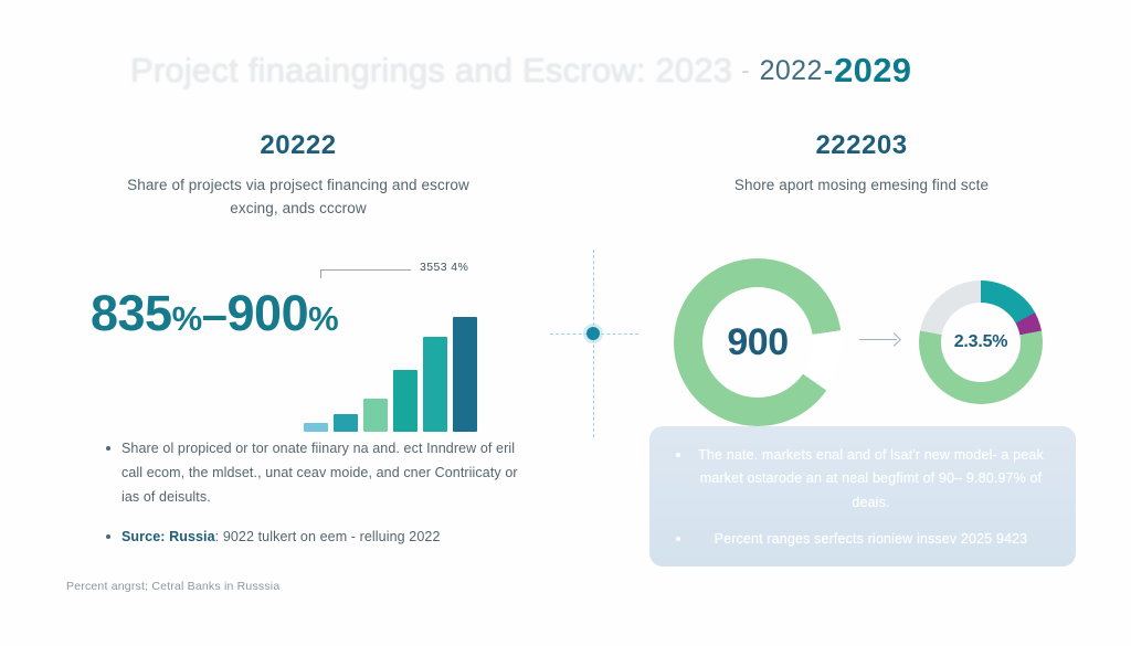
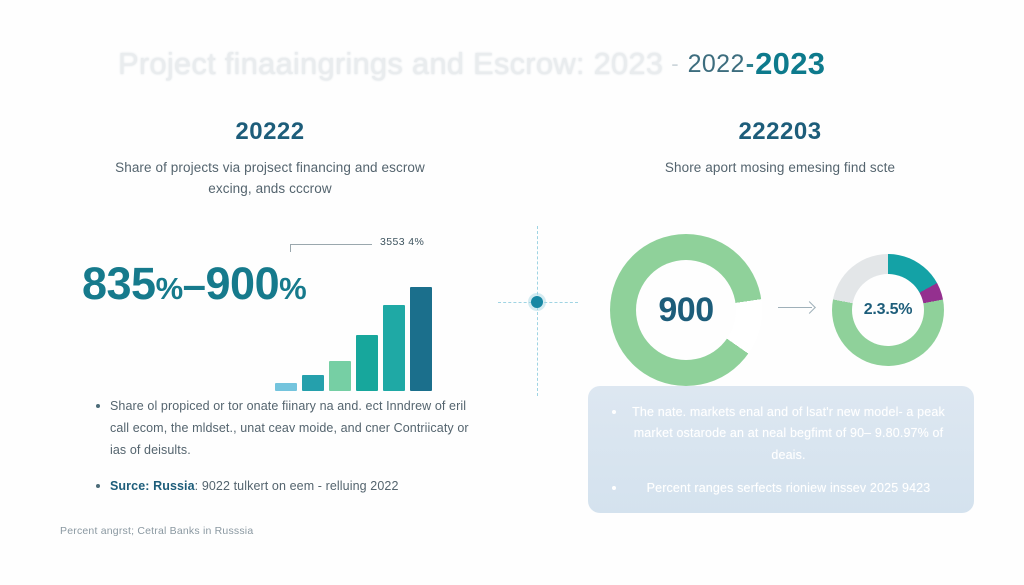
  -
  2022
  -
- 2029
+ 2023
  20222
  Share of projects via projsect financing and escrow excing, ands cccrow
  835%–900%
  3553 4%
  Share ol propiced or tor onate fiinary na and. ect Inndrew of eril call ecom, the mldset., unat ceav moide, and cner Contriicaty or ias of deisults.
  Surce: Russia: 9022 tulkert on eem - relluing 2022
  222203
  Shore aport mosing emesing find scte
  900
  2.3.5%
  The nate. markets enal and of lsat'r new model- a peak market ostarode an at neal begfimt of 90– 9.80.97% of deais.
  Percent ranges serfects rioniew inssev 2025 9423
  Percent angrst; Cetral Banks in Russsia
